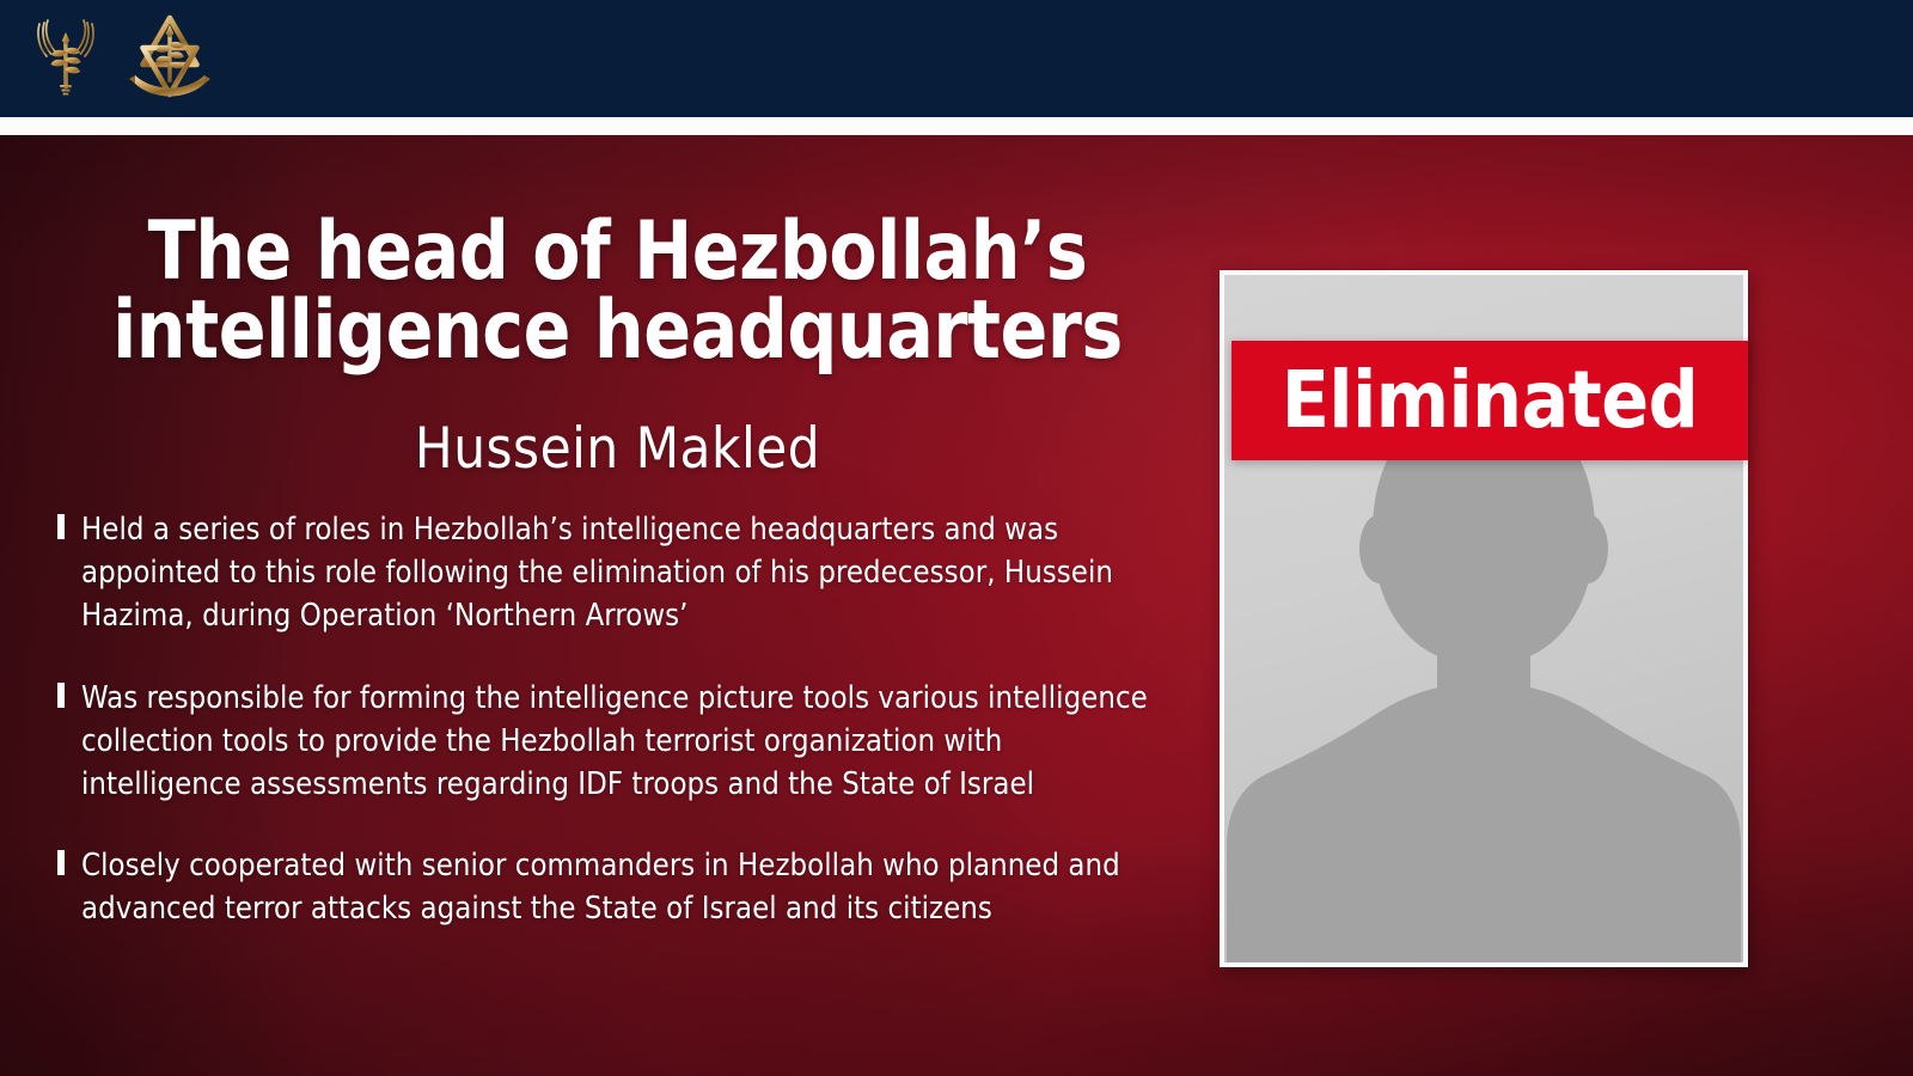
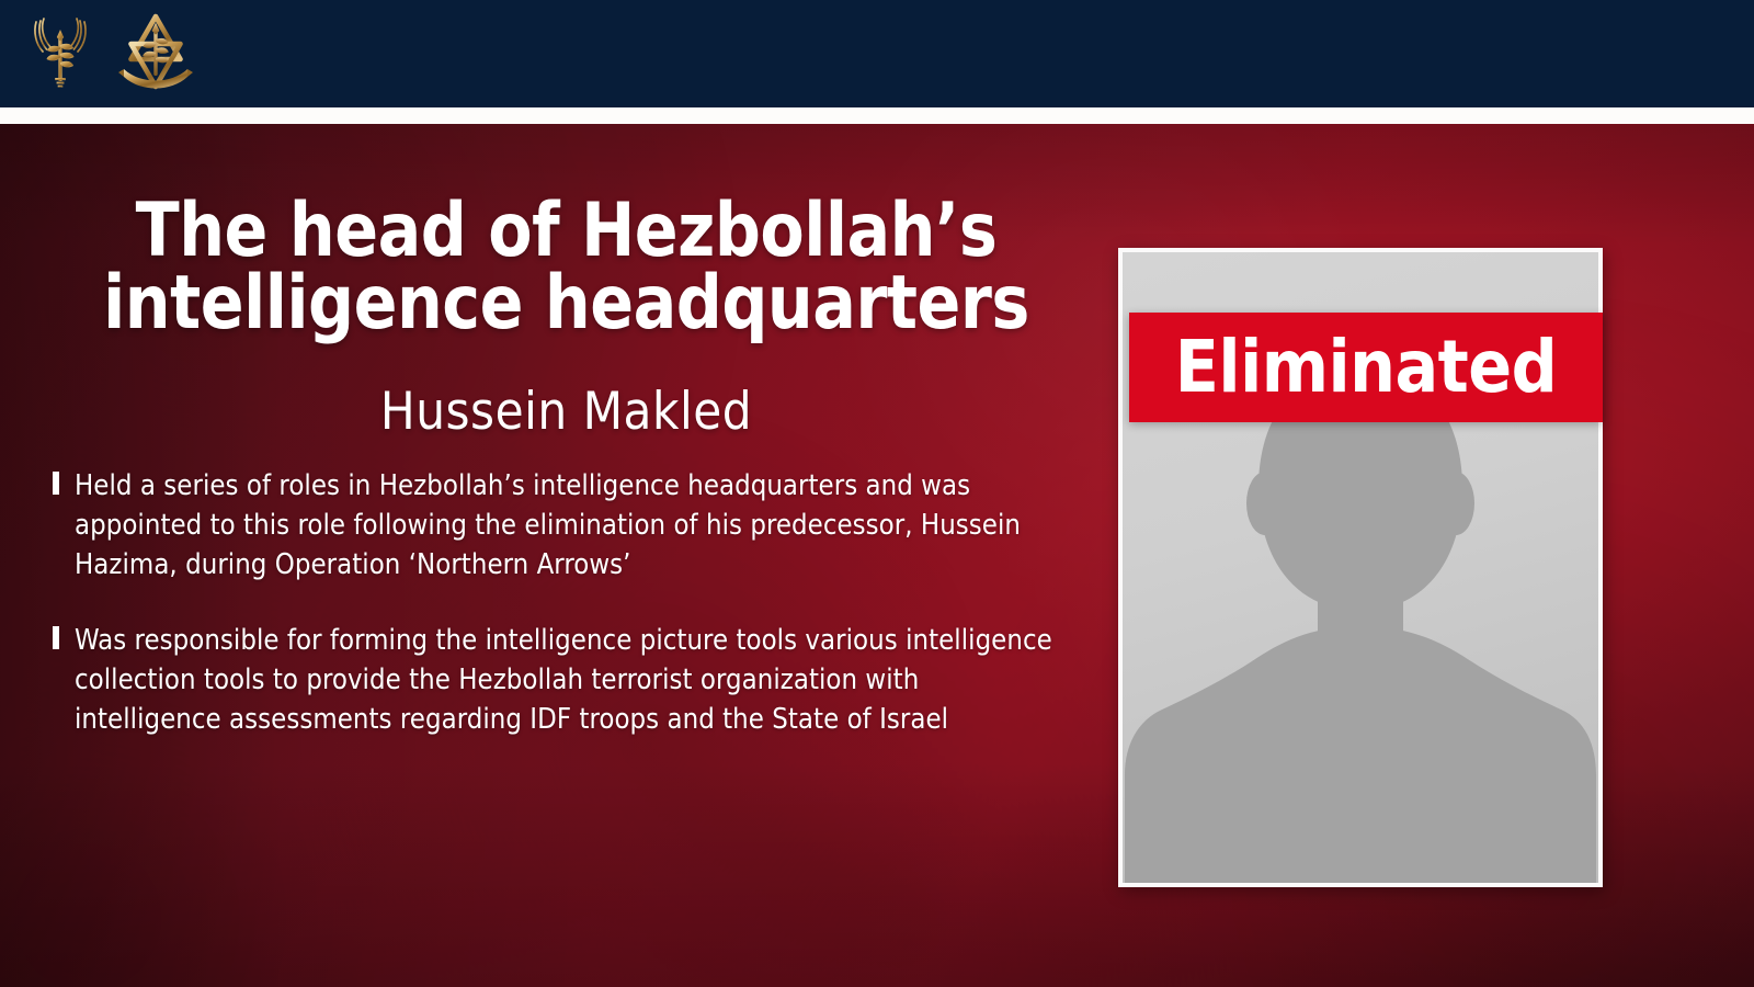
  The head of Hezbollah’s
  intelligence headquarters
  Hussein Makled
  Held a series of roles in Hezbollah’s intelligence headquarters and was appointed to this role following the elimination of his predecessor, Hussein Hazima, during Operation ‘Northern Arrows’
  Was responsible for forming the intelligence picture tools various intelligence collection tools to provide the Hezbollah terrorist organization with intelligence assessments regarding IDF troops and the State of Israel
- Closely cooperated with senior commanders in Hezbollah who planned and advanced terror attacks against the State of Israel and its citizens
  Eliminated
